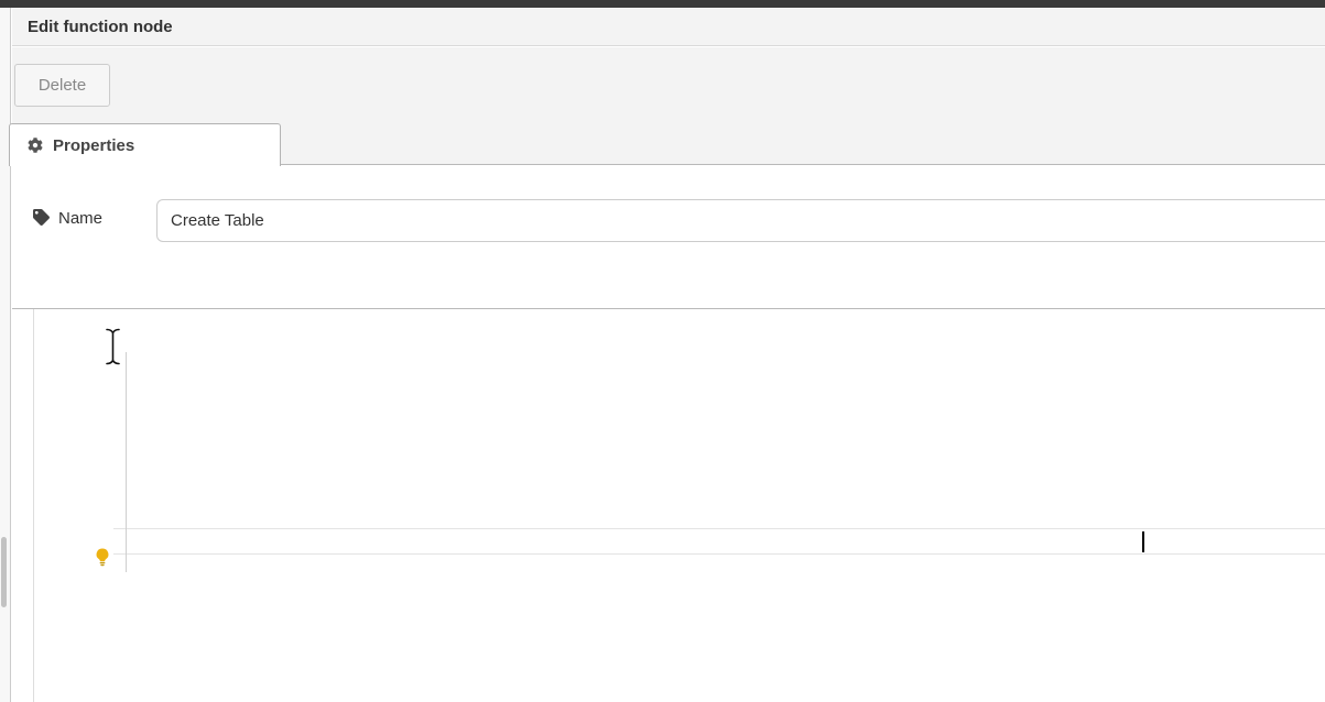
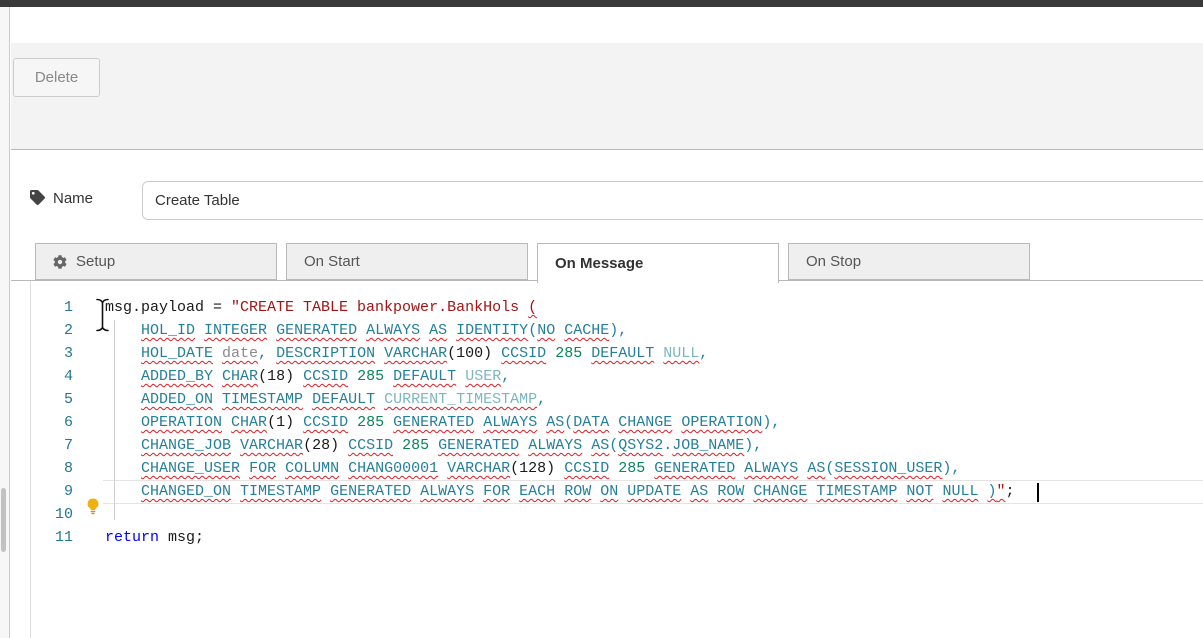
- Edit function node
  Delete
- Properties
  Name
  Create Table
+ Setup
+ On Start
+ On Message
+ On Stop
+ 1
+ 2
+ 3
+ 4
+ 5
+ 6
+ 7
+ 8
+ 9
+ 10
+ 11
+ msg.payload = "CREATE TABLE bankpower.BankHols (
+ HOL_ID INTEGER GENERATED ALWAYS AS IDENTITY(NO CACHE),
+ HOL_DATE date, DESCRIPTION VARCHAR(100) CCSID 285 DEFAULT NULL,
+ ADDED_BY CHAR(18) CCSID 285 DEFAULT USER,
+ ADDED_ON TIMESTAMP DEFAULT CURRENT_TIMESTAMP,
+ OPERATION CHAR(1) CCSID 285 GENERATED ALWAYS AS(DATA CHANGE OPERATION),
+ CHANGE_JOB VARCHAR(28) CCSID 285 GENERATED ALWAYS AS(QSYS2.JOB_NAME),
+ CHANGE_USER FOR COLUMN CHANG00001 VARCHAR(128) CCSID 285 GENERATED ALWAYS AS(SESSION_USER),
+ CHANGED_ON TIMESTAMP GENERATED ALWAYS FOR EACH ROW ON UPDATE AS ROW CHANGE TIMESTAMP NOT NULL )";
+ return msg;
